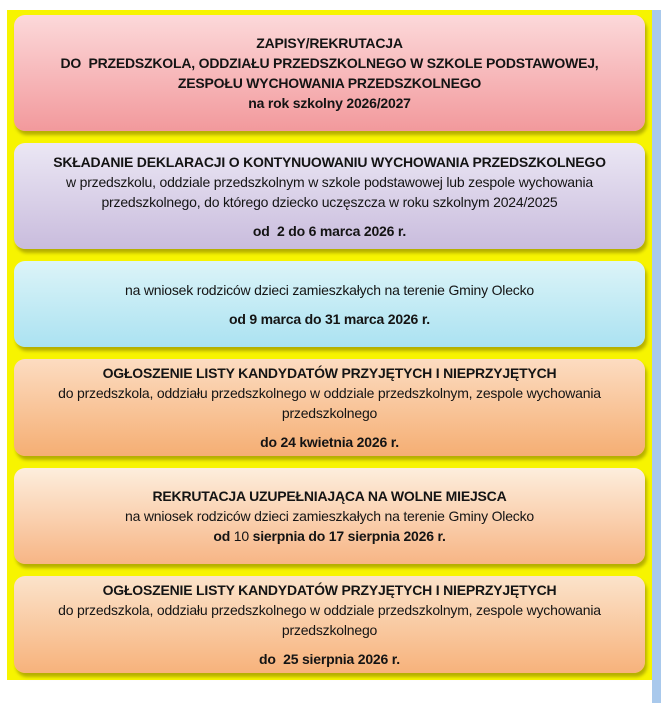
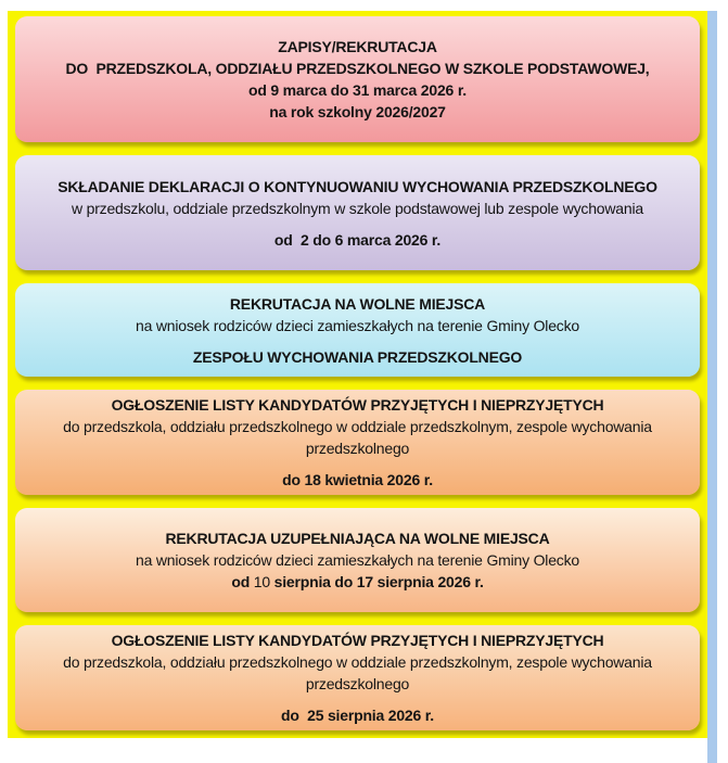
  ZAPISY/REKRUTACJA
  DO PRZEDSZKOLA, ODDZIAŁU PRZEDSZKOLNEGO W SZKOLE PODSTAWOWEJ,
- ZESPOŁU WYCHOWANIA PRZEDSZKOLNEGO
+ od 9 marca do 31 marca 2026 r.
  na rok szkolny 2026/2027
  SKŁADANIE DEKLARACJI O KONTYNUOWANIU WYCHOWANIA PRZEDSZKOLNEGO
  w przedszkolu, oddziale przedszkolnym w szkole podstawowej lub zespole wychowania
- przedszkolnego, do którego dziecko uczęszcza w roku szkolnym 2024/2025
  od 2 do 6 marca 2026 r.
+ REKRUTACJA NA WOLNE MIEJSCA
  na wniosek rodziców dzieci zamieszkałych na terenie Gminy Olecko
- od 9 marca do 31 marca 2026 r.
+ ZESPOŁU WYCHOWANIA PRZEDSZKOLNEGO
  OGŁOSZENIE LISTY KANDYDATÓW PRZYJĘTYCH I NIEPRZYJĘTYCH
  do przedszkola, oddziału przedszkolnego w oddziale przedszkolnym, zespole wychowania
  przedszkolnego
- do 24 kwietnia 2026 r.
+ do 18 kwietnia 2026 r.
  REKRUTACJA UZUPEŁNIAJĄCA NA WOLNE MIEJSCA
  na wniosek rodziców dzieci zamieszkałych na terenie Gminy Olecko
  od 10 sierpnia do 17 sierpnia 2026 r.
  OGŁOSZENIE LISTY KANDYDATÓW PRZYJĘTYCH I NIEPRZYJĘTYCH
  do przedszkola, oddziału przedszkolnego w oddziale przedszkolnym, zespole wychowania
  przedszkolnego
  do 25 sierpnia 2026 r.
